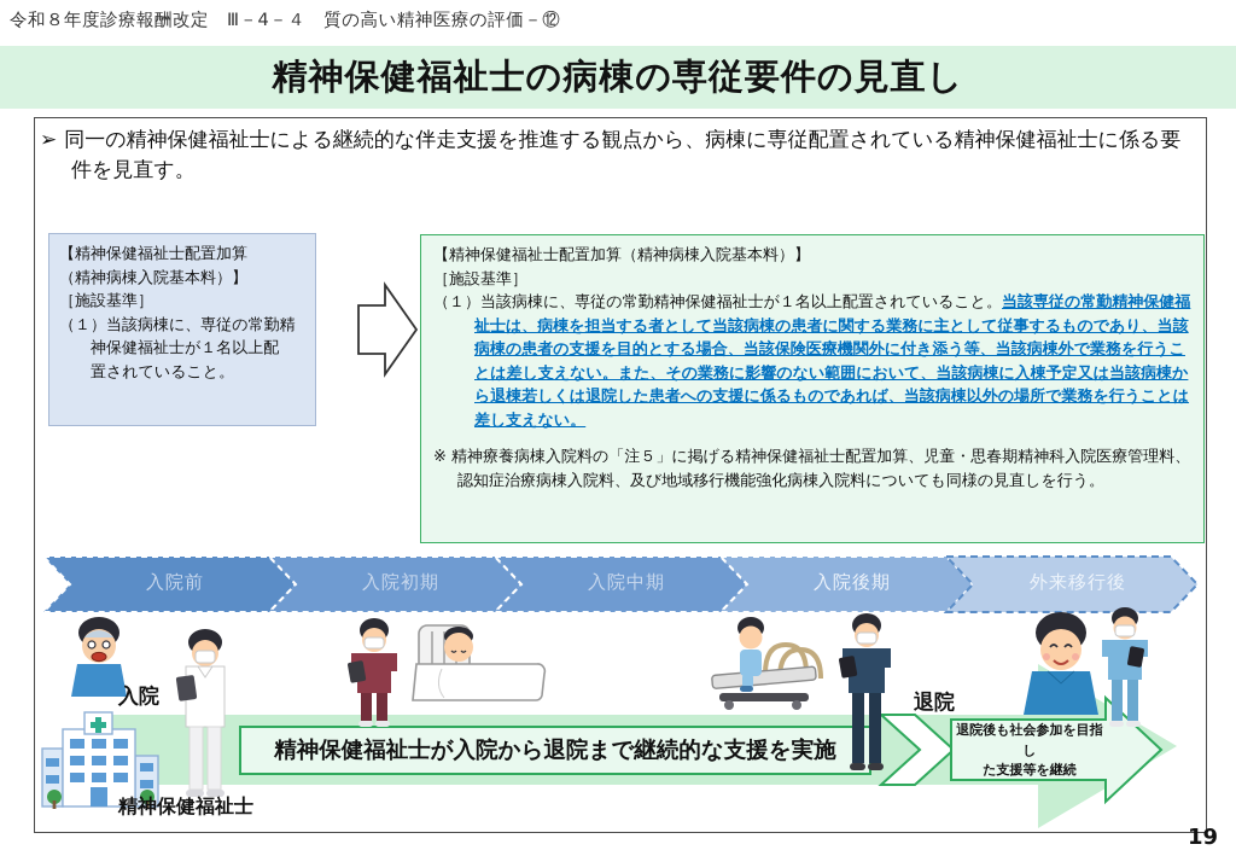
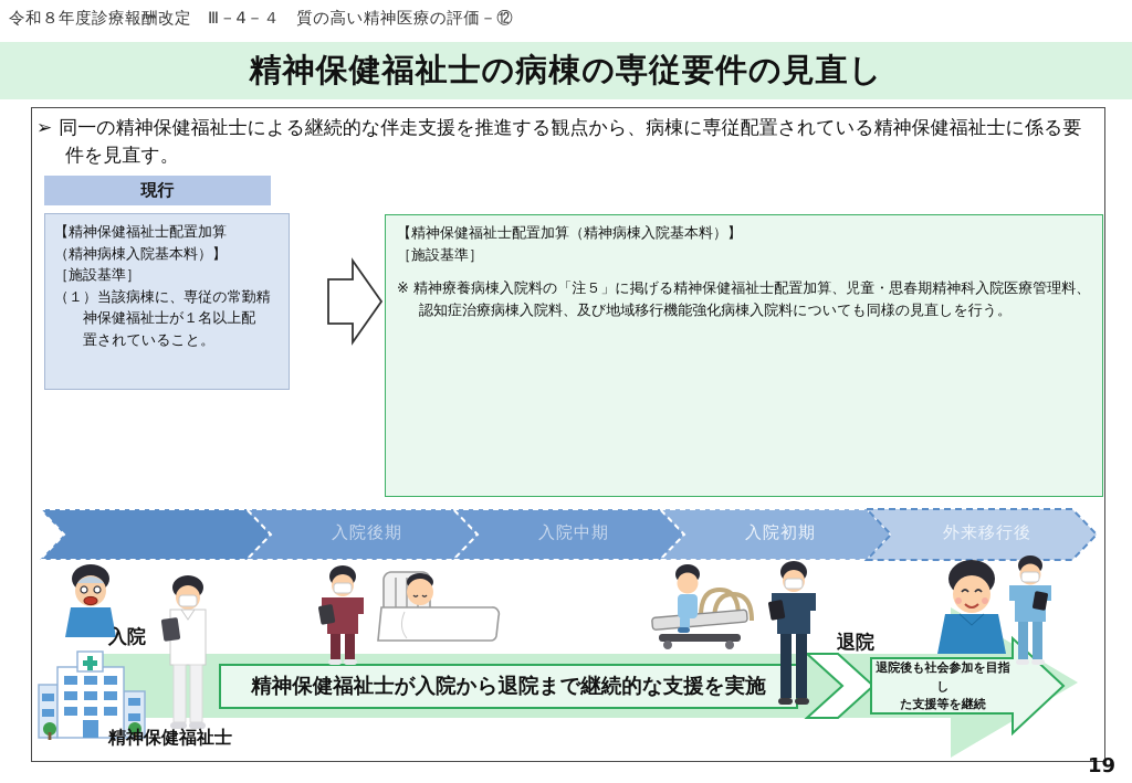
  令和８年度診療報酬改定 Ⅲ－4－４ 質の高い精神医療の評価－⑫
  精神保健福祉士の病棟の専従要件の見直し
  ➢ 同一の精神保健福祉士による継続的な伴走支援を推進する観点から、病棟に専従配置されている精神保健福祉士に係る要件を見直す。
+ 現行
  【精神保健福祉士配置加算
  （精神病棟入院基本料）】
  ［施設基準］
  （１）当該病棟に、専従の常勤精
  神保健福祉士が１名以上配
  置されていること。
  【精神保健福祉士配置加算（精神病棟入院基本料）】
  ［施設基準］
- （１）当該病棟に、専従の常勤精神保健福祉士が１名以上配置されていること。当該専従の常勤精神保健福祉士は、病棟を担当する者として当該病棟の患者に関する業務に主として従事するものであり、当該病棟の患者の支援を目的とする場合、当該保険医療機関外に付き添う等、当該病棟外で業務を行うことは差し支えない。また、その業務に影響のない範囲において、当該病棟に入棟予定又は当該病棟から退棟若しくは退院した患者への支援に係るものであれば、当該病棟以外の場所で業務を行うことは差し支えない。
  ※ 精神療養病棟入院料の「注５」に掲げる精神保健福祉士配置加算、児童・思春期精神科入院医療管理料、認知症治療病棟入院料、及び地域移行機能強化病棟入院料についても同様の見直しを行う。
- 入院前
- 入院初期
+ 入院後期
  入院中期
- 入院後期
+ 入院初期
  外来移行後
  精神保健福祉士が入院から退院まで継続的な支援を実施
  退院後も社会参加を目指し
  た支援等を継続
  入院
  退院
  精神保健福祉士
  19
